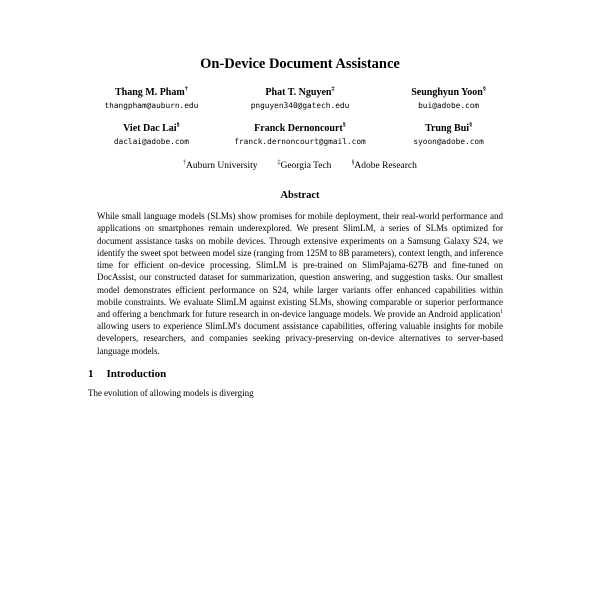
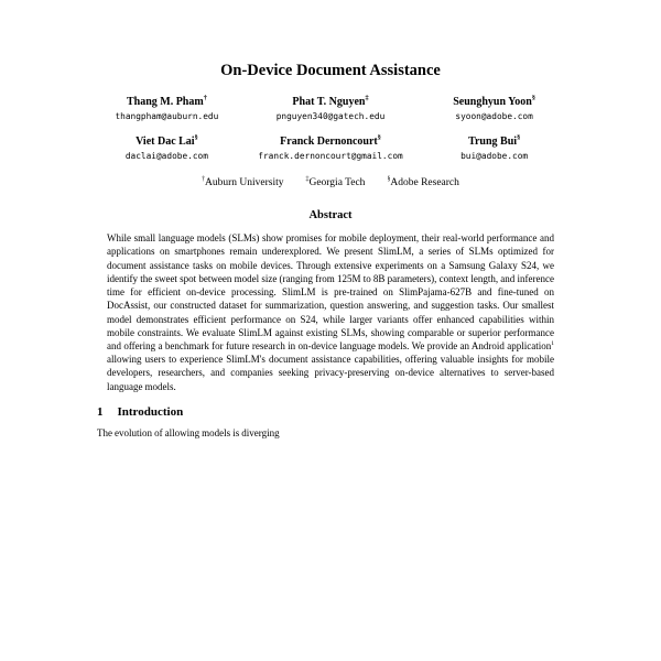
  On-Device Document Assistance
  Thang M. Pham
  thangpham@auburn.edu
  Phat T. Nguyen
  pnguyen340@gatech.edu
  Seunghyun Yoon
- bui@adobe.com
+ syoon@adobe.com
  Viet Dac Lai
  daclai@adobe.com
  Franck Dernoncourt
  franck.dernoncourt@gmail.com
  Trung Bui
- syoon@adobe.com
+ bui@adobe.com
  Auburn University Georgia Tech Adobe Research
  Abstract
  While small language models (SLMs) show promises for mobile deployment, their real-world performance and applications on smartphones remain underexplored. We present SlimLM, a series of SLMs optimized for document assistance tasks on mobile devices. Through extensive experiments on a Samsung Galaxy S24, we identify the sweet spot between model size (ranging from 125M to 8B parameters), context length, and inference time for efficient on-device processing. SlimLM is pre-trained on SlimPajama-627B and fine-tuned on DocAssist, our constructed dataset for summarization, question answering, and suggestion tasks. Our smallest model demonstrates efficient performance on S24, while larger variants offer enhanced capabilities within mobile constraints. We evaluate SlimLM against existing SLMs, showing comparable or superior performance and offering a benchmark for future research in on-device language models. We provide an Android application allowing users to experience SlimLM's document assistance capabilities, offering valuable insights for mobile developers, researchers, and companies seeking privacy-preserving on-device alternatives to server-based language models.
  1 Introduction
  The evolution of allowing models is diverging
